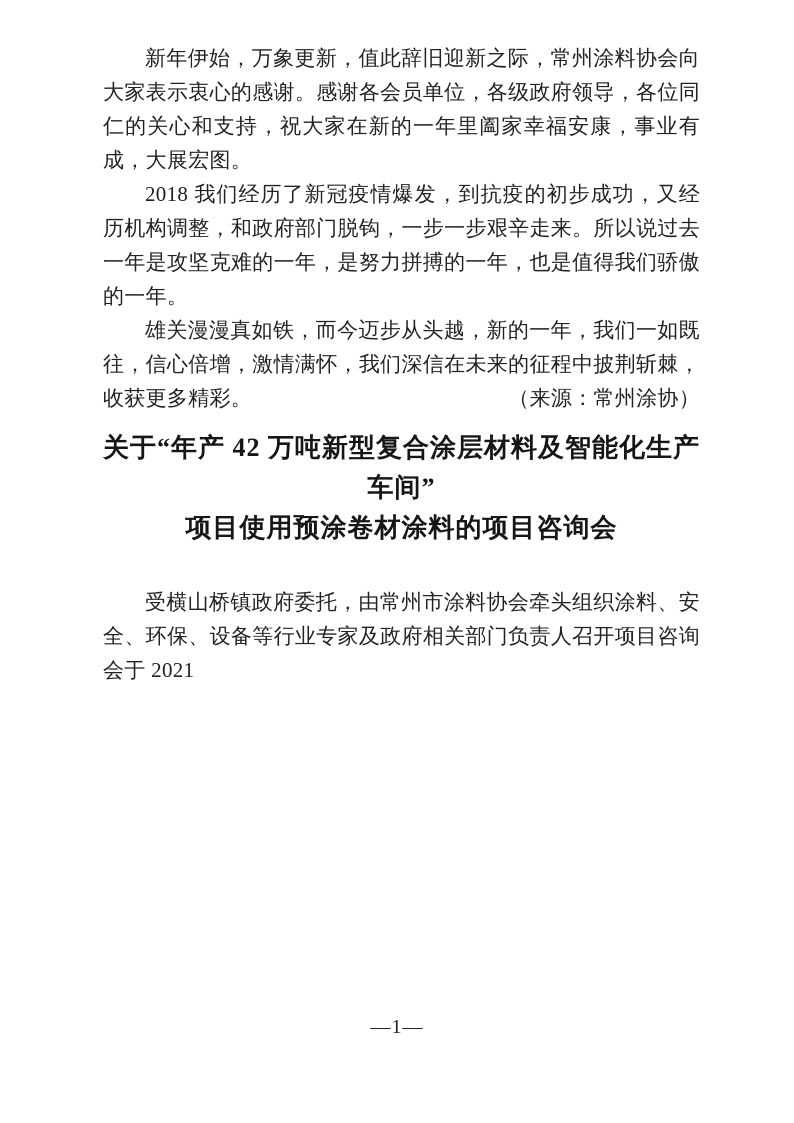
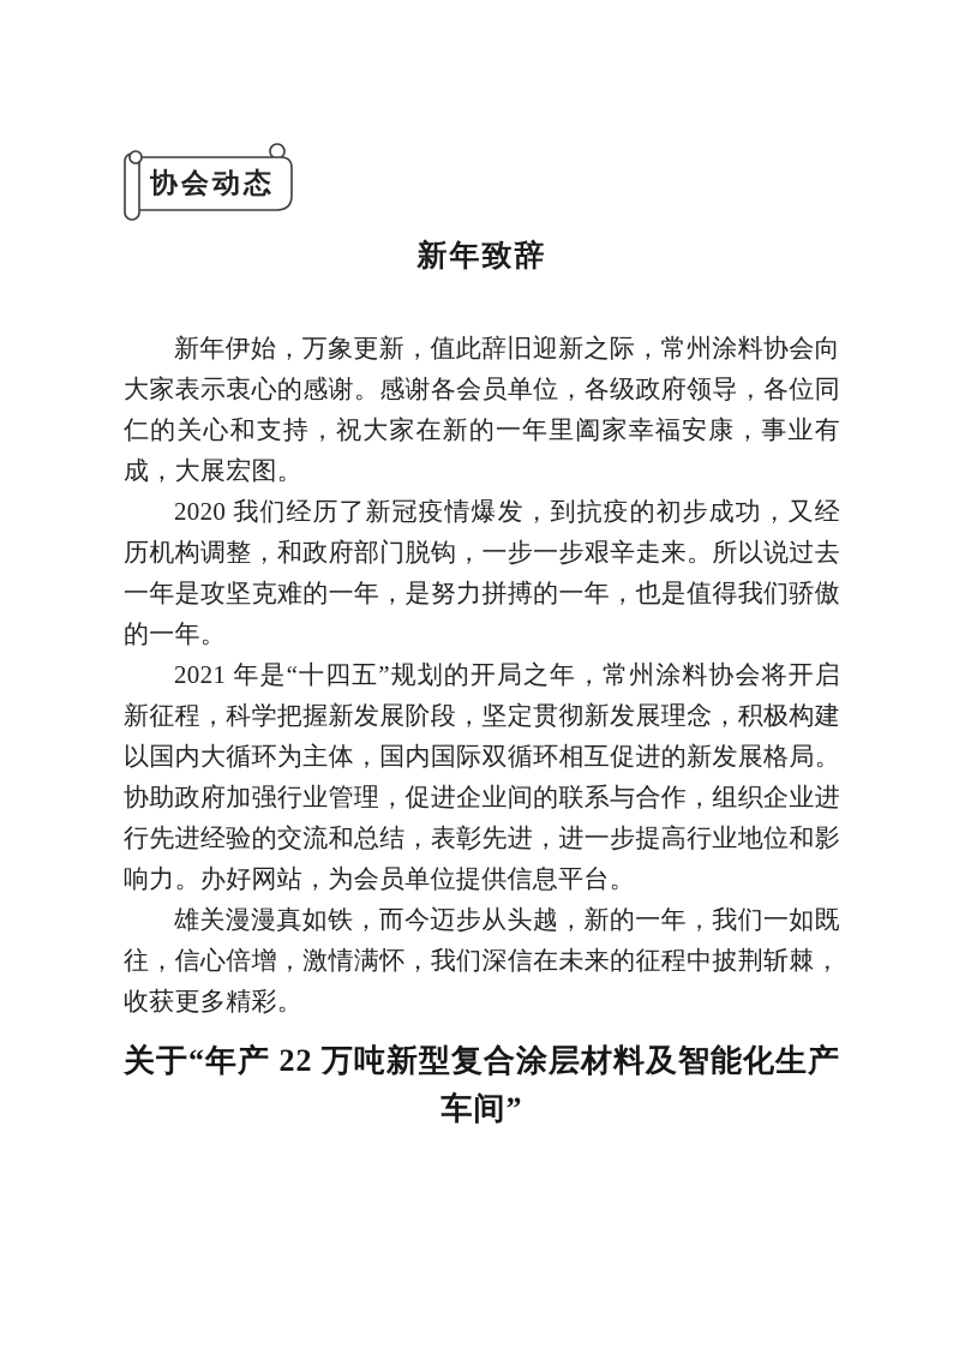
+ 协会动态
+ 新年致辞
  新年伊始，万象更新，值此辞旧迎新之际，常州涂料协会向大家表示衷心的感谢。感谢各会员单位，各级政府领导，各位同仁的关心和支持，祝大家在新的一年里阖家幸福安康，事业有成，大展宏图。
- 2018 我们经历了新冠疫情爆发，到抗疫的初步成功，又经历机构调整，和政府部门脱钩，一步一步艰辛走来。所以说过去一年是攻坚克难的一年，是努力拼搏的一年，也是值得我们骄傲的一年。
+ 2020 我们经历了新冠疫情爆发，到抗疫的初步成功，又经历机构调整，和政府部门脱钩，一步一步艰辛走来。所以说过去一年是攻坚克难的一年，是努力拼搏的一年，也是值得我们骄傲的一年。
+ 2021 年是“十四五”规划的开局之年，常州涂料协会将开启新征程，科学把握新发展阶段，坚定贯彻新发展理念，积极构建以国内大循环为主体，国内国际双循环相互促进的新发展格局。协助政府加强行业管理，促进企业间的联系与合作，组织企业进行先进经验的交流和总结，表彰先进，进一步提高行业地位和影响力。办好网站，为会员单位提供信息平台。
  雄关漫漫真如铁，而今迈步从头越，新的一年，我们一如既往，信心倍增，激情满怀，我们深信在未来的征程中披荆斩棘，收获更多精彩。
- （来源：常州涂协）
- 关于“年产 42 万吨新型复合涂层材料及智能化生产车间”
+ 关于“年产 22 万吨新型复合涂层材料及智能化生产车间”
- 项目使用预涂卷材涂料的项目咨询会
- 受横山桥镇政府委托，由常州市涂料协会牵头组织涂料、安全、环保、设备等行业专家及政府相关部门负责人召开项目咨询会于 2021
- —1—
